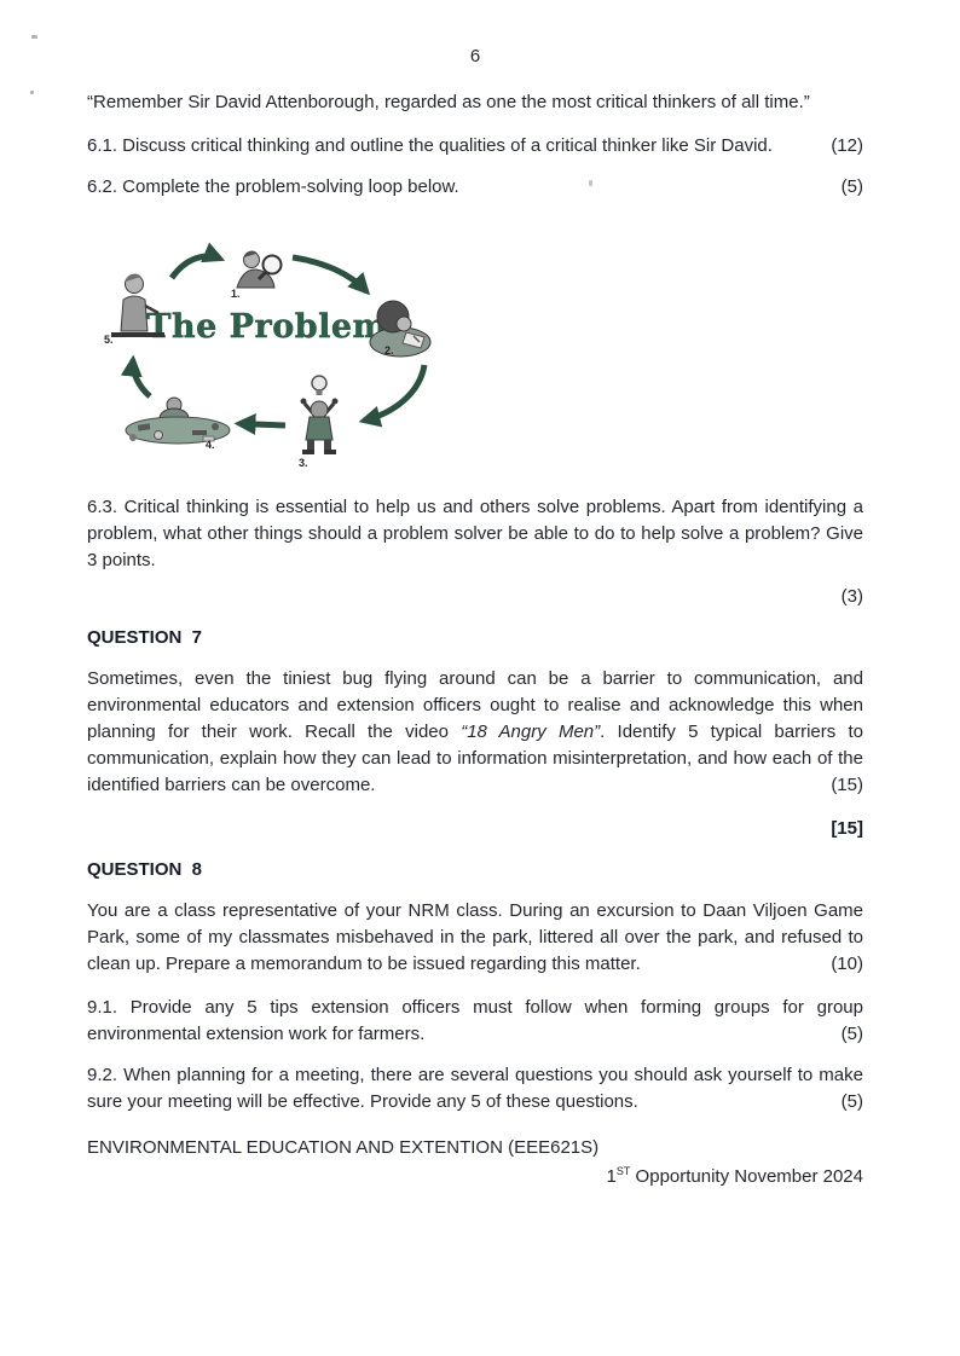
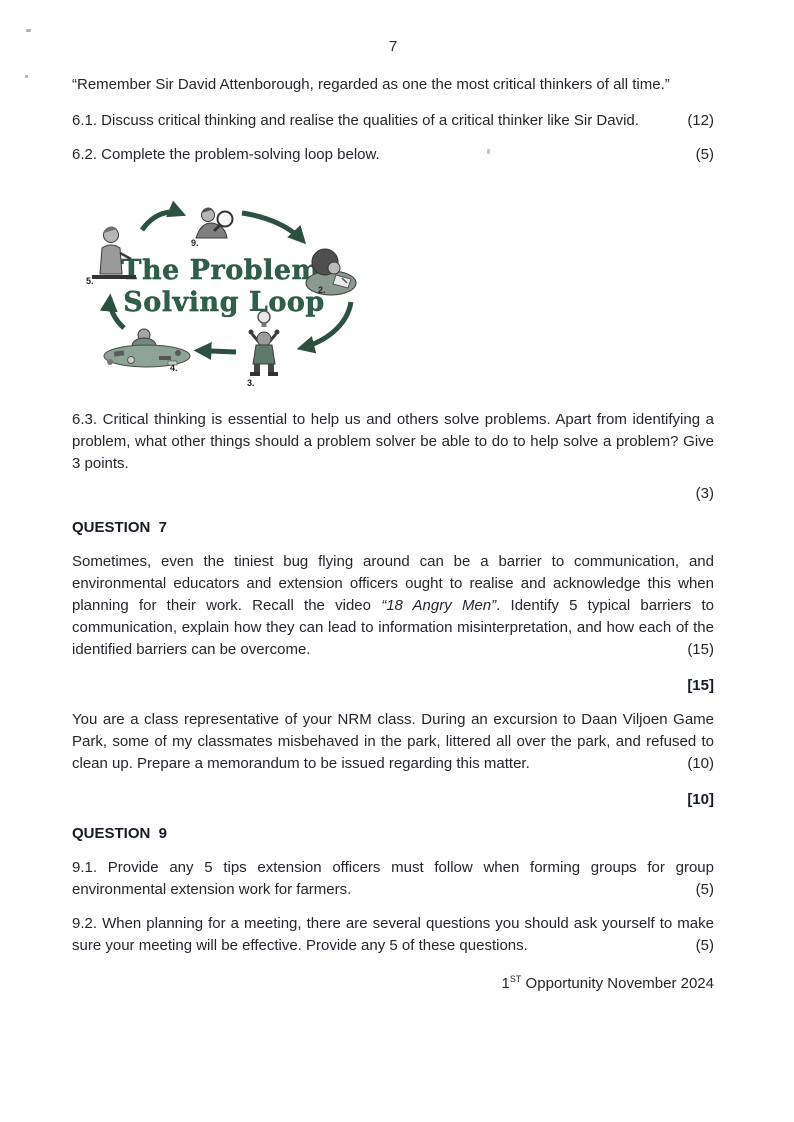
- 6
+ 7
  “Remember Sir David Attenborough, regarded as one the most critical thinkers of all time.”
- 6.1. Discuss critical thinking and outline the qualities of a critical thinker like Sir David.
+ 6.1. Discuss critical thinking and realise the qualities of a critical thinker like Sir David.
  (12)
  6.2. Complete the problem-solving loop below.
  (5)
  The Problem
+ Solving Loop
- 1.
+ 9.
  2.
  3.
  4.
  5.
  6.3. Critical thinking is essential to help us and others solve problems. Apart from identifying a problem, what other things should a problem solver be able to do to help solve a problem? Give 3 points.
  (3)
  QUESTION 7
  Sometimes, even the tiniest bug flying around can be a barrier to communication, and environmental educators and extension officers ought to realise and acknowledge this when planning for their work. Recall the video “18 Angry Men”. Identify 5 typical barriers to communication, explain how they can lead to information misinterpretation, and how each of the identified barriers can be overcome.
  (15)
  [15]
- QUESTION 8
  You are a class representative of your NRM class. During an excursion to Daan Viljoen Game Park, some of my classmates misbehaved in the park, littered all over the park, and refused to clean up. Prepare a memorandum to be issued regarding this matter.
  (10)
+ [10]
+ QUESTION 9
  9.1. Provide any 5 tips extension officers must follow when forming groups for group environmental extension work for farmers.
  (5)
  9.2. When planning for a meeting, there are several questions you should ask yourself to make sure your meeting will be effective. Provide any 5 of these questions.
  (5)
- ENVIRONMENTAL EDUCATION AND EXTENTION (EEE621S)
  1ST Opportunity November 2024
